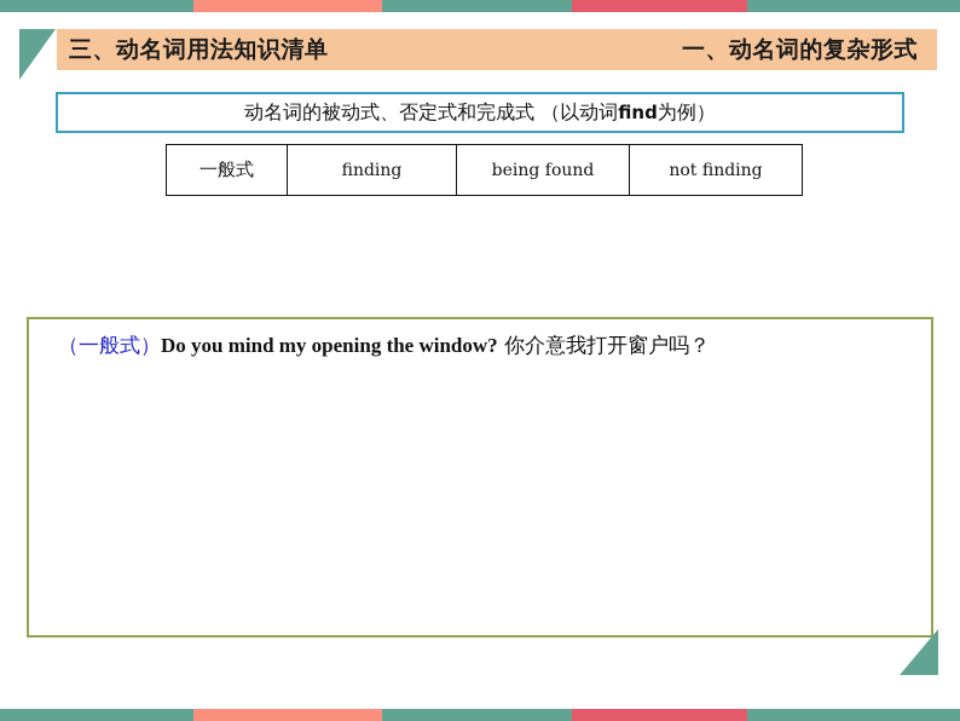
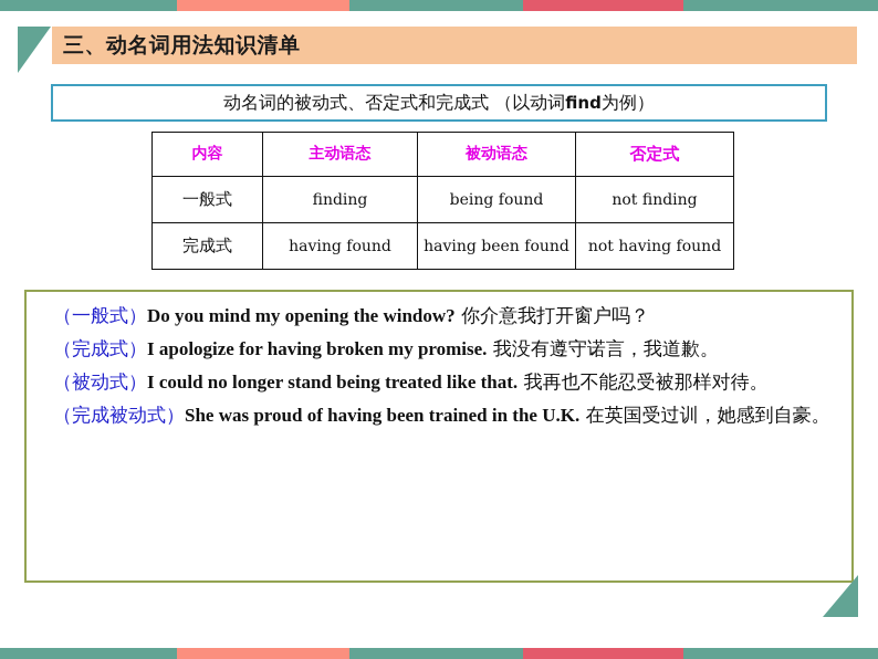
  三、动名词用法知识清单
- 一、动名词的复杂形式
  动名词的被动式、否定式和完成式 （以动词find为例）
+ 内容	主动语态	被动语态	否定式
  一般式	finding	being found	not finding
+ 完成式	having found	having been found	not having found
  （一般式）Do you mind my opening the window? 你介意我打开窗户吗？
+ （完成式）I apologize for having broken my promise. 我没有遵守诺言，我道歉。
+ （被动式）I could no longer stand being treated like that. 我再也不能忍受被那样对待。
+ （完成被动式）She was proud of having been trained in the U.K. 在英国受过训，她感到自豪。
